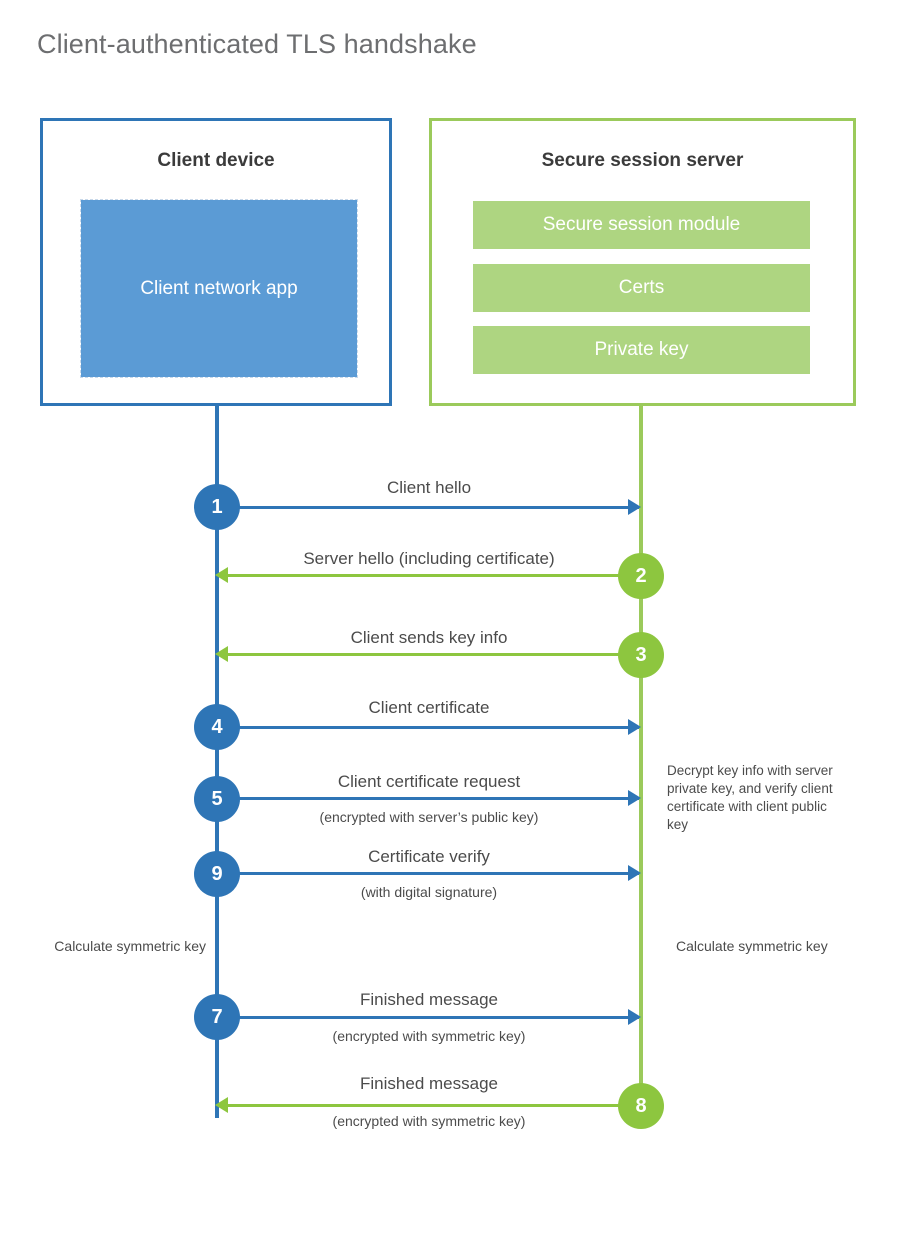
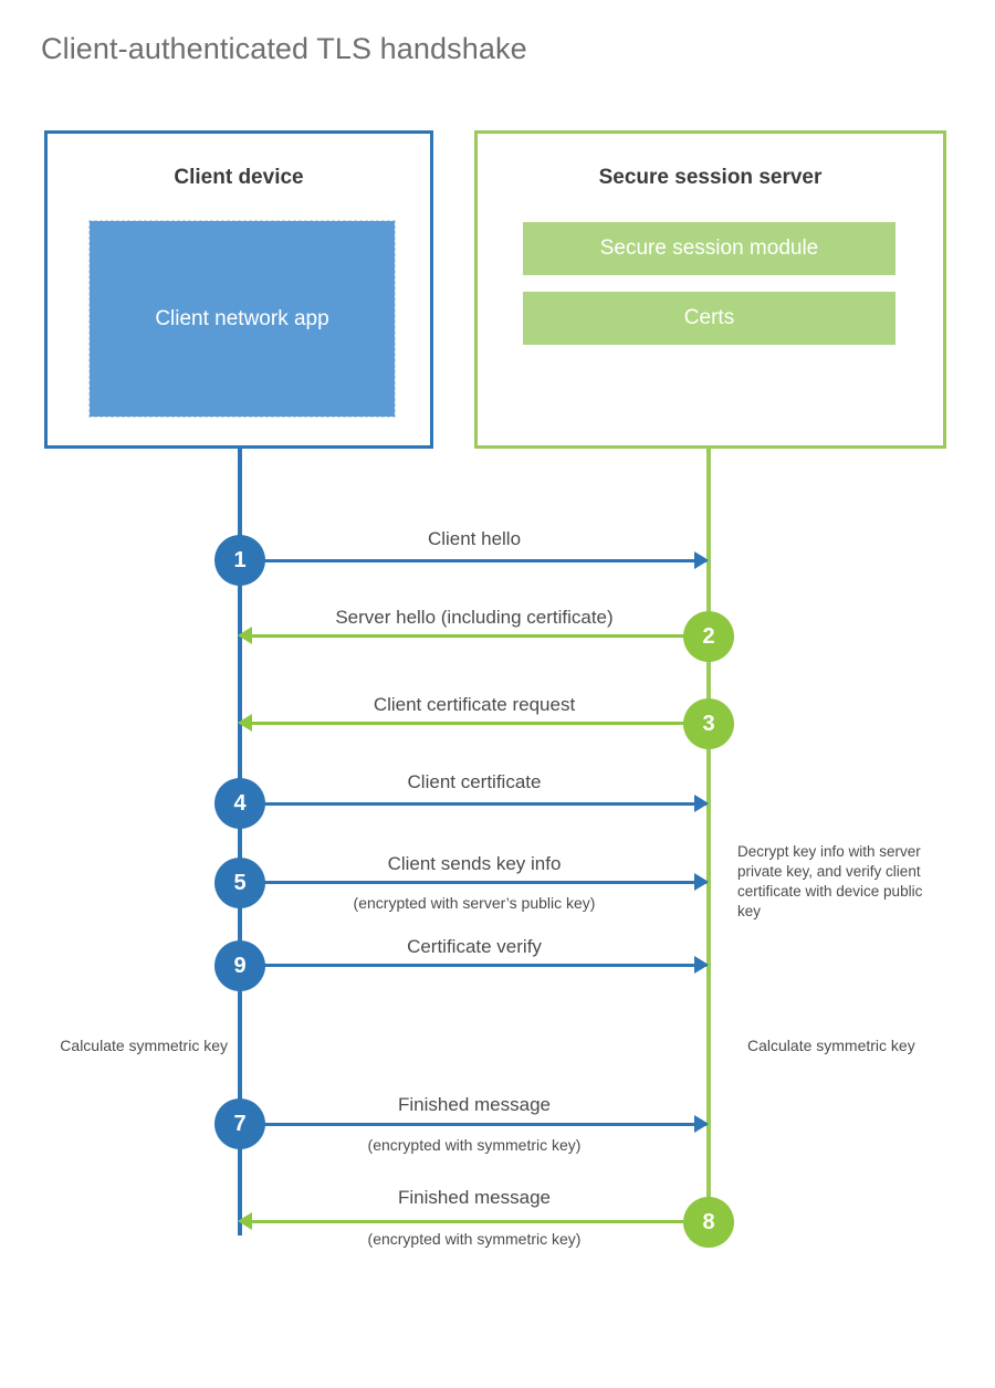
  Client-authenticated TLS handshake
  Client device
  Client network app
  Secure session server
  Secure session module
  Certs
- Private key
  Client hello
  1
  Server hello (including certificate)
  2
- Client sends key info
+ Client certificate request
  3
  Client certificate
  4
- Client certificate request
+ Client sends key info
  (encrypted with server’s public key)
  5
  Certificate verify
- (with digital signature)
  9
  Finished message
  (encrypted with symmetric key)
  7
  Finished message
  (encrypted with symmetric key)
  8
- Decrypt key info with server private key, and verify client certificate with client public key
+ Decrypt key info with server private key, and verify client certificate with device public key
  Calculate symmetric key
  Calculate symmetric key
